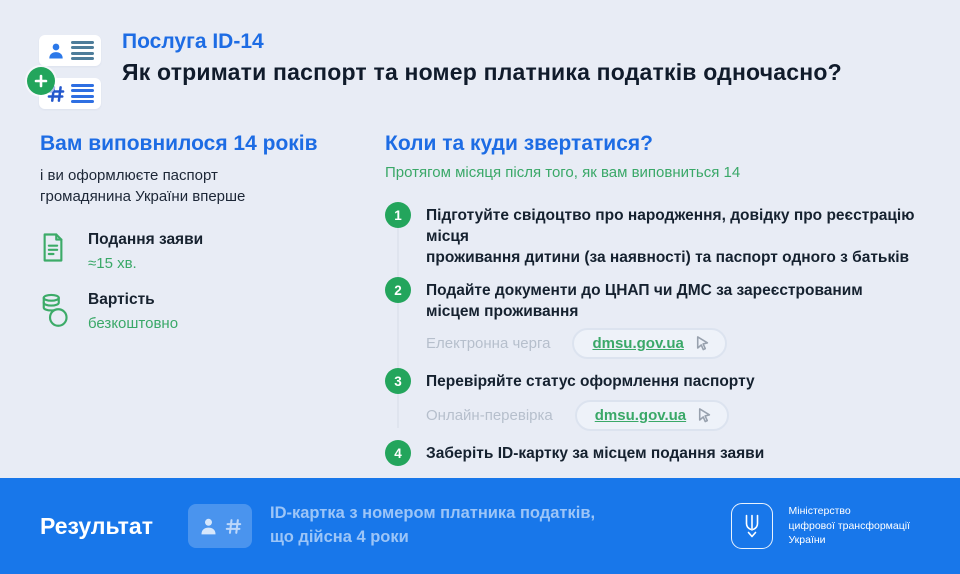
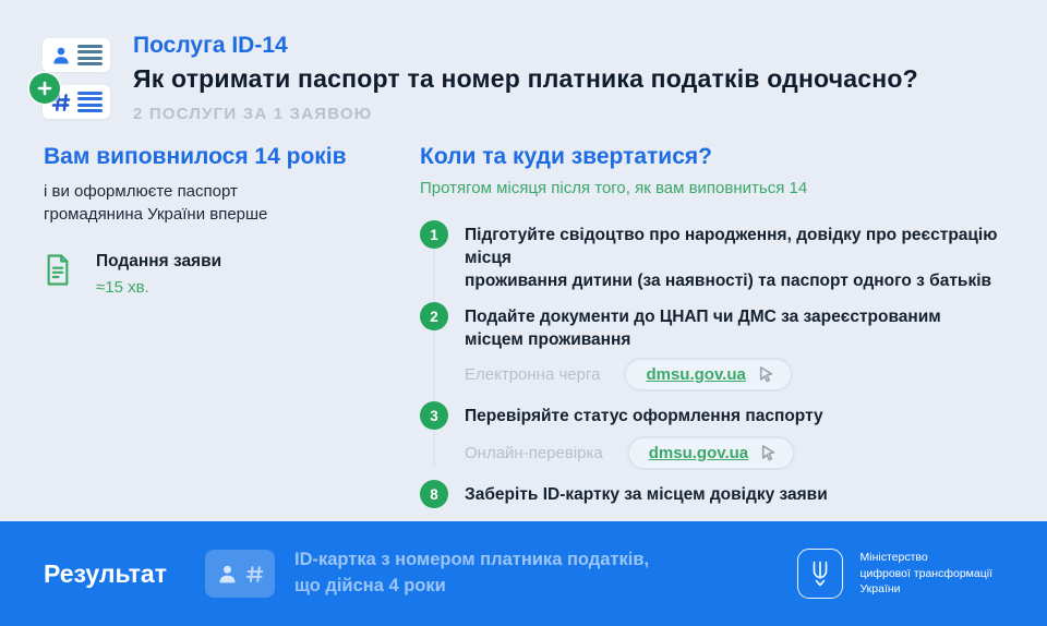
  Послуга ID-14
  Як отримати паспорт та номер платника податків одночасно?
+ 2 ПОСЛУГИ ЗА 1 ЗАЯВОЮ
  Вам виповнилося 14 років
  і ви оформлюєте паспорт
  громадянина України вперше
  Подання заяви
  ≈15 хв.
- Вартість
- безкоштовно
  Коли та куди звертатися?
  Протягом місяця після того, як вам виповниться 14
  1
  Підготуйте свідоцтво про народження, довідку про реєстрацію місця
  проживання дитини (за наявності) та паспорт одного з батьків
  2
  Подайте документи до ЦНАП чи ДМС за зареєстрованим
  місцем проживання
  Електронна черга
  dmsu.gov.ua
  3
  Перевіряйте статус оформлення паспорту
  Онлайн-перевірка
  dmsu.gov.ua
- 4
+ 8
- Заберіть ID-картку за місцем подання заяви
+ Заберіть ID-картку за місцем довідку заяви
  Результат
  ID-картка з номером платника податків,
  що дійсна 4 роки
  Міністерство
  цифрової трансформації
  України
